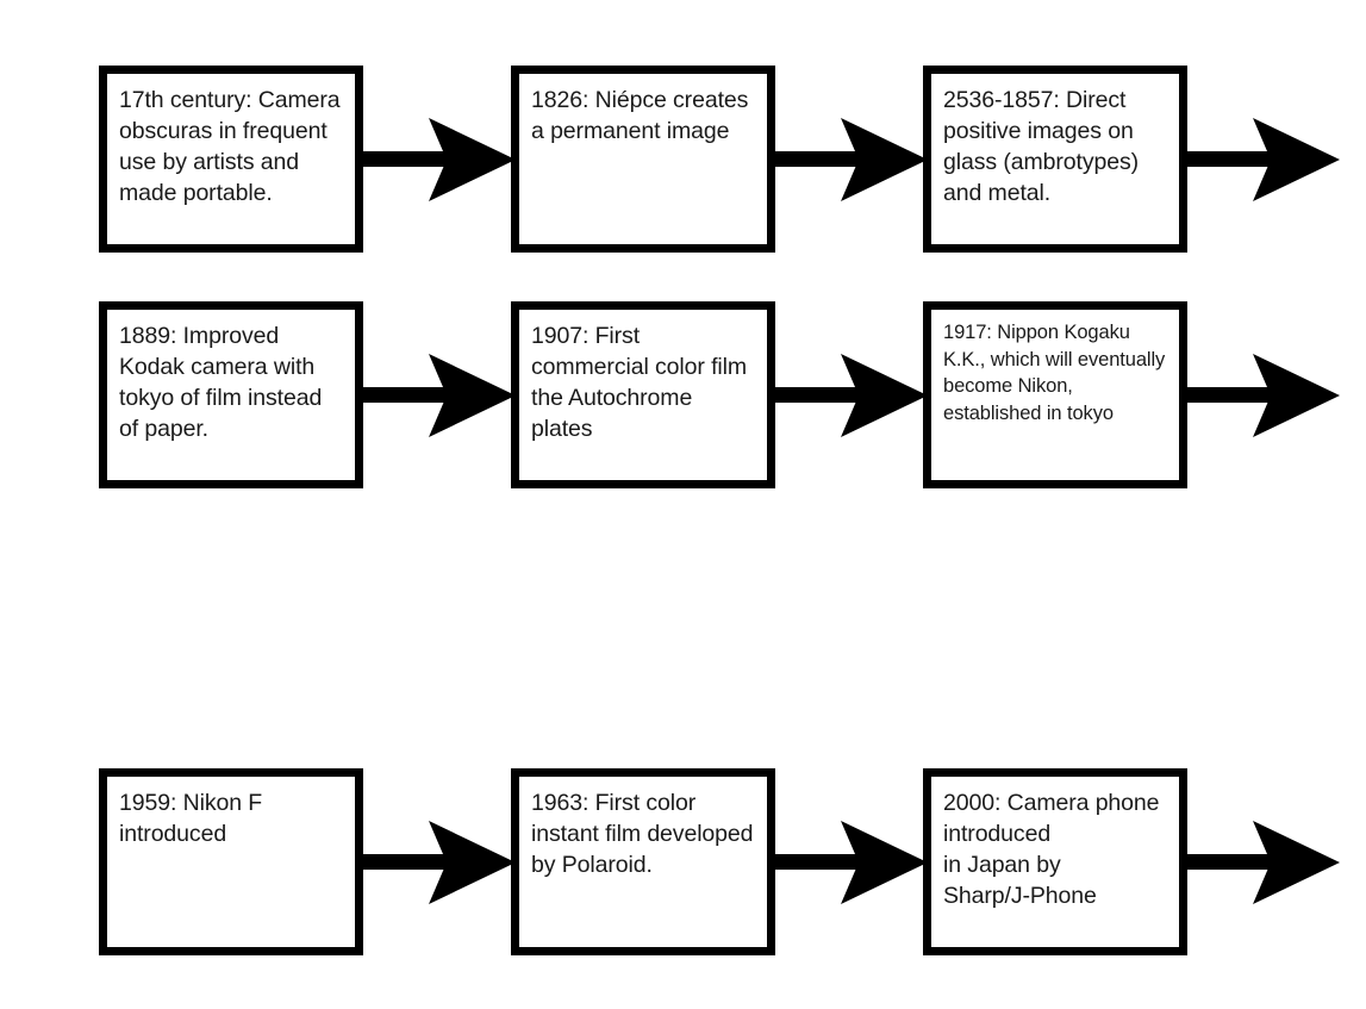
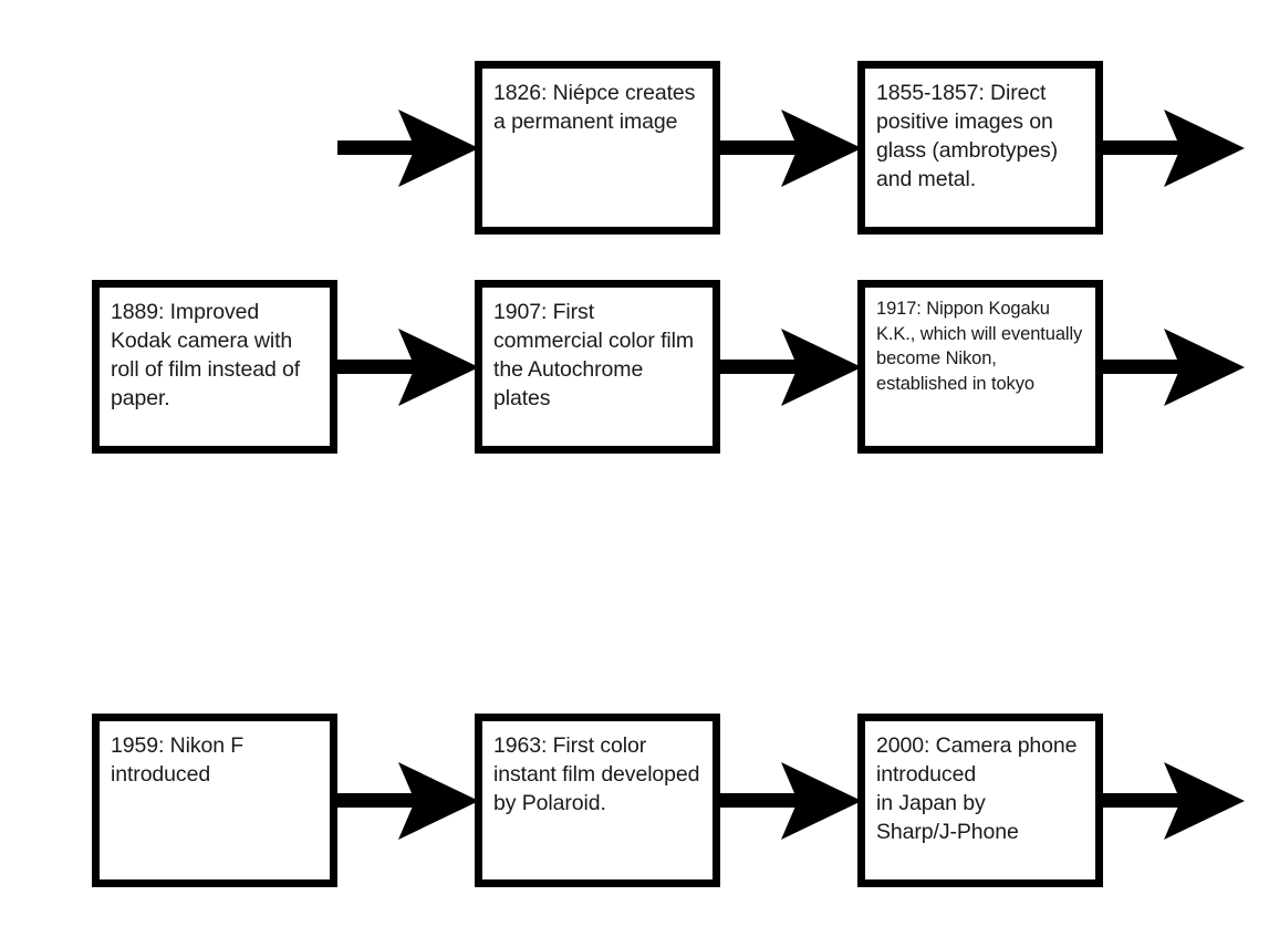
- 17th century: Camera obscuras in frequent use by artists and made portable.
  1826: Niépce creates a permanent image
- 2536-1857: Direct positive images on glass (ambrotypes) and metal.
+ 1855-1857: Direct positive images on glass (ambrotypes) and metal.
- 1889: Improved Kodak camera with tokyo of film instead of paper.
+ 1889: Improved Kodak camera with roll of film instead of paper.
  1907: First commercial color film the Autochrome plates
  1917: Nippon Kogaku K.K., which will eventually become Nikon, established in tokyo
  1959: Nikon F introduced
  1963: First color instant film developed by Polaroid.
  2000: Camera phone introduced
  in Japan by
  Sharp/J-Phone
